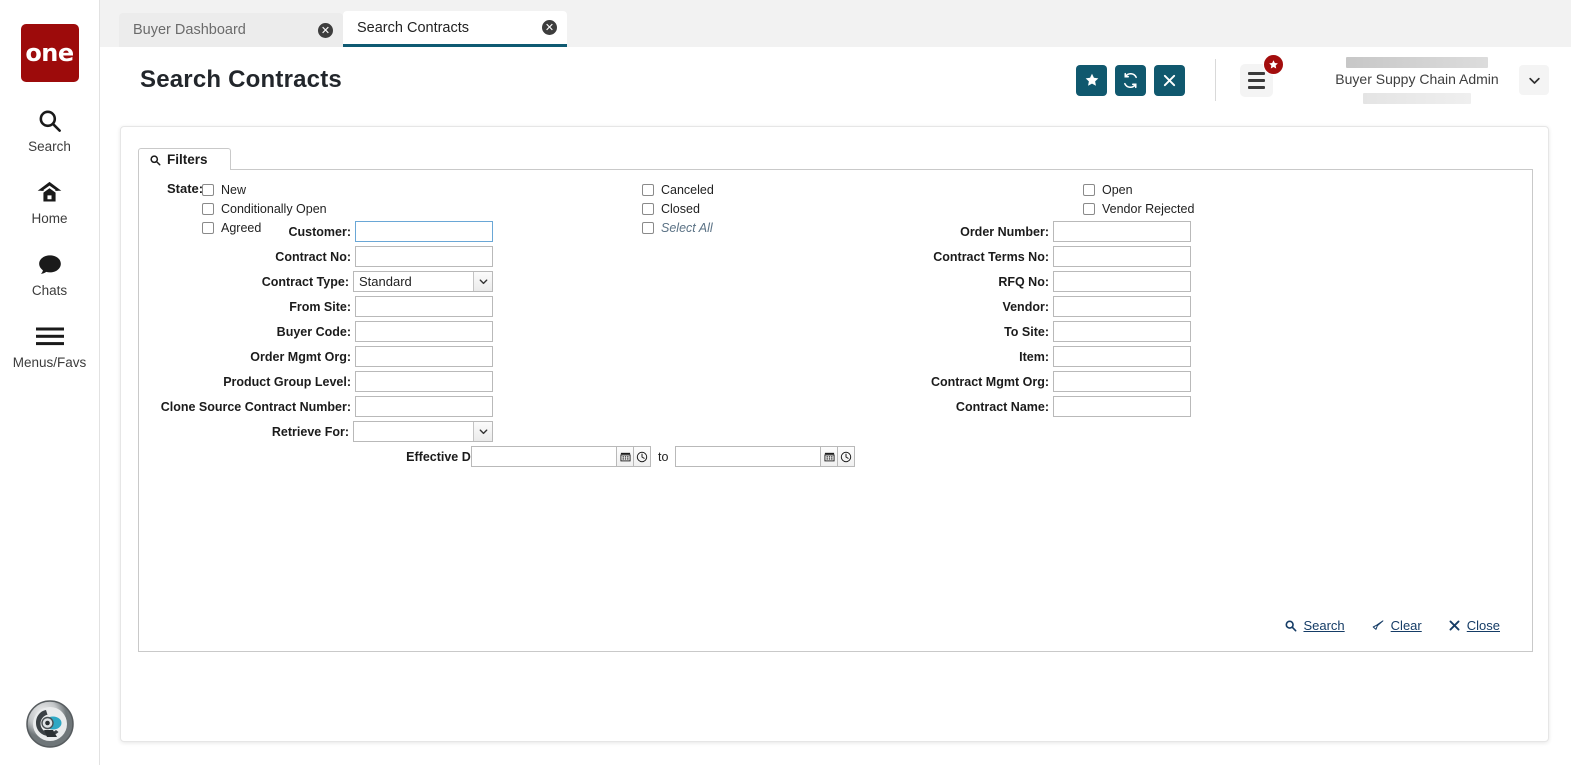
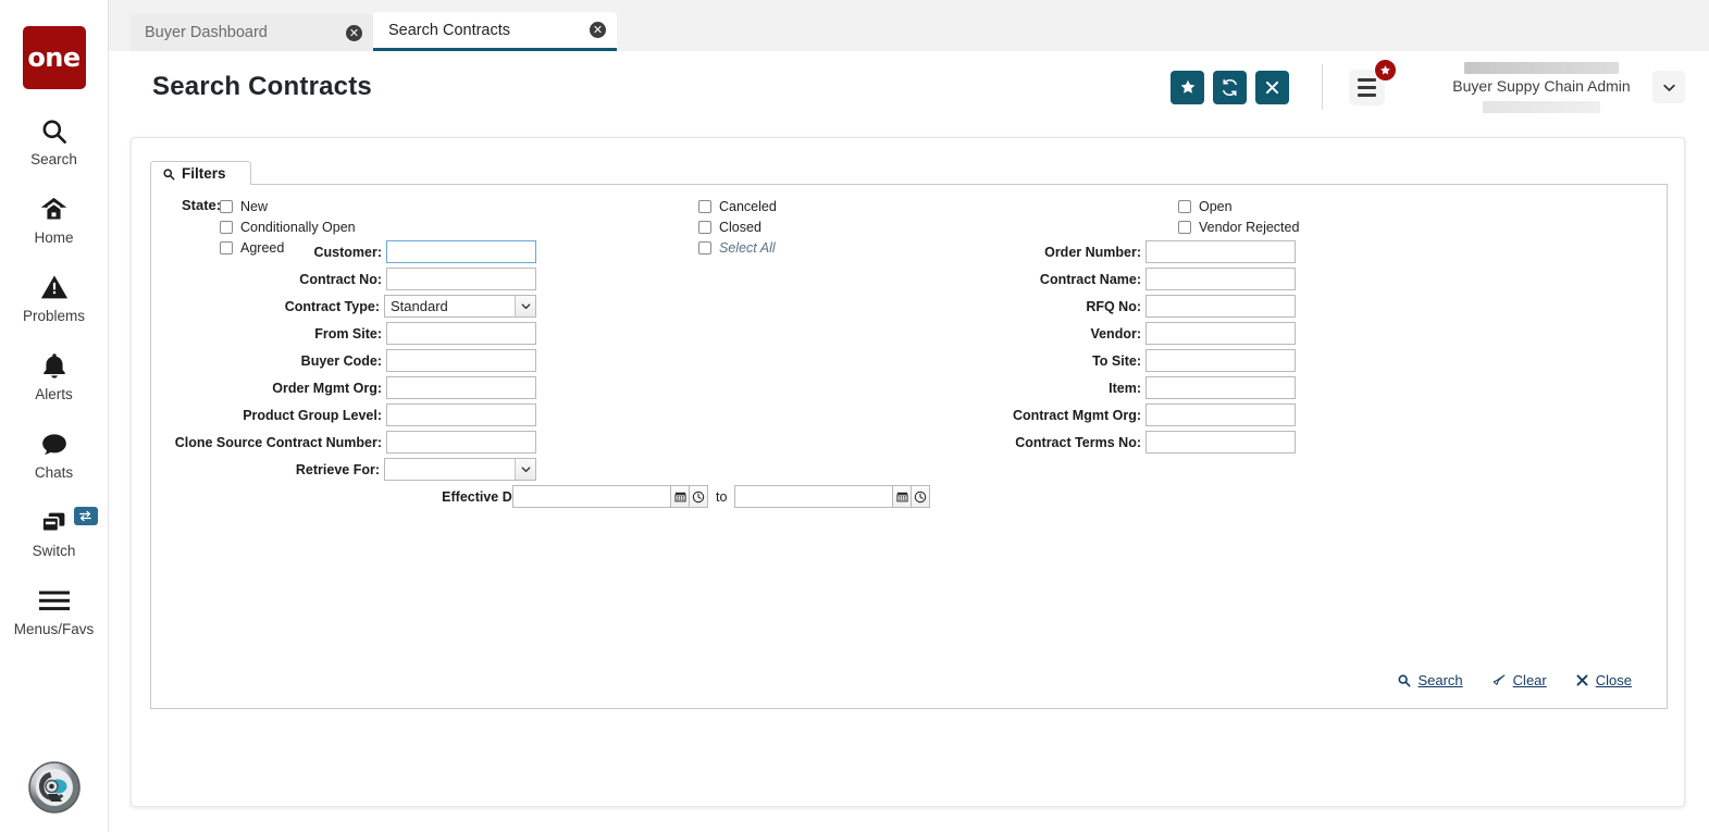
  one
  Search
  Home
+ Problems
+ Alerts
  Chats
+ Switch
  Menus/Favs
  Buyer Dashboard
  ✕
  Search Contracts
  ✕
  Search Contracts
  Buyer Suppy Chain Admin
  Filters
  State:
  New
  Conditionally Open
  Agreed
  Canceled
  Closed
  Select All
  Open
  Vendor Rejected
  Customer:
  Contract No:
  Contract Type:
  Standard
  From Site:
  Buyer Code:
  Order Mgmt Org:
  Product Group Level:
  Clone Source Contract Number:
  Retrieve For:
  Effective D
  to
  Order Number:
- Contract Terms No:
+ Contract Name:
  RFQ No:
  Vendor:
  To Site:
  Item:
  Contract Mgmt Org:
- Contract Name:
+ Contract Terms No:
  Search
  Clear
  Close
